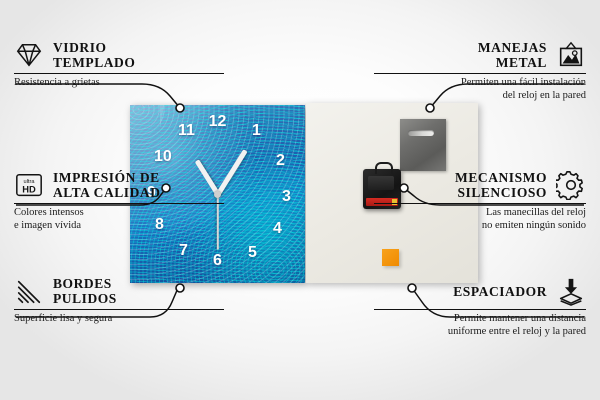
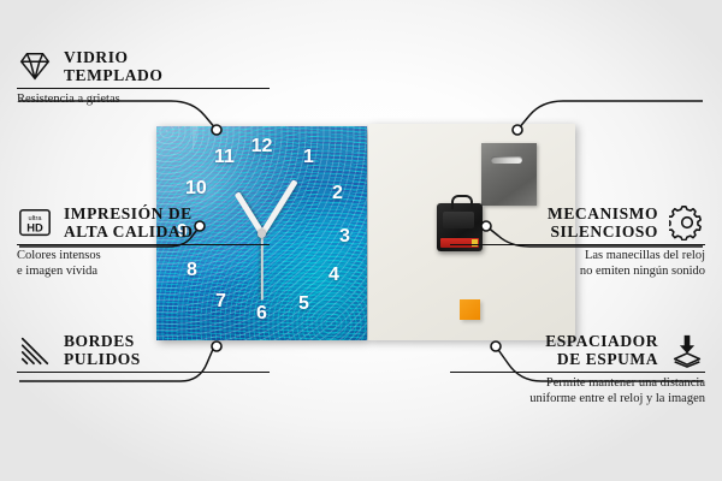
  12
  1
  2
  3
  4
  5
  6
  7
  8
  9
  10
  11
  VIDRIO
  TEMPLADO
  Resistencia a grietas
  HD
  IMPRESIÓN DE
  ALTA CALIDAD
  Colores intensos
  e imagen vívida
  BORDES
  PULIDOS
- Superficie lisa y segura
- MANEJAS
- METAL
- Permiten una fácil instalación
- del reloj en la pared
  MECANISMO
  SILENCIOSO
  Las manecillas del reloj
  no emiten ningún sonido
  ESPACIADOR
+ DE ESPUMA
  Permite mantener una distancia
- uniforme entre el reloj y la pared
+ uniforme entre el reloj y la imagen
